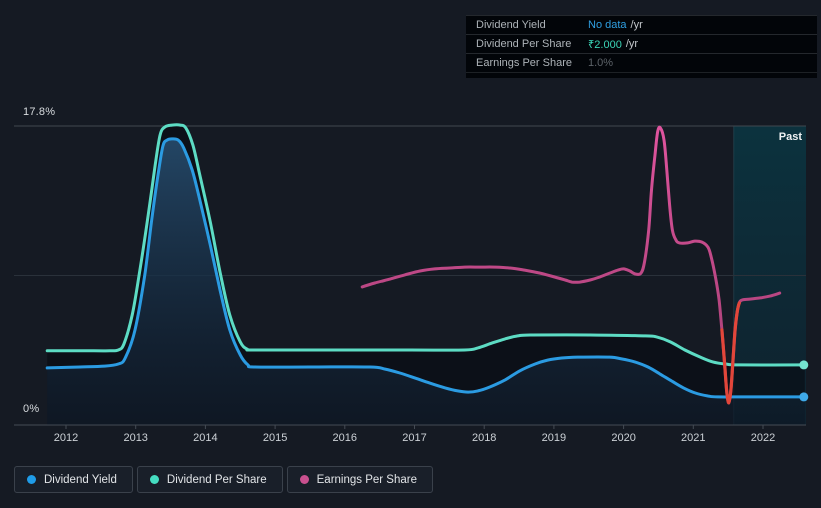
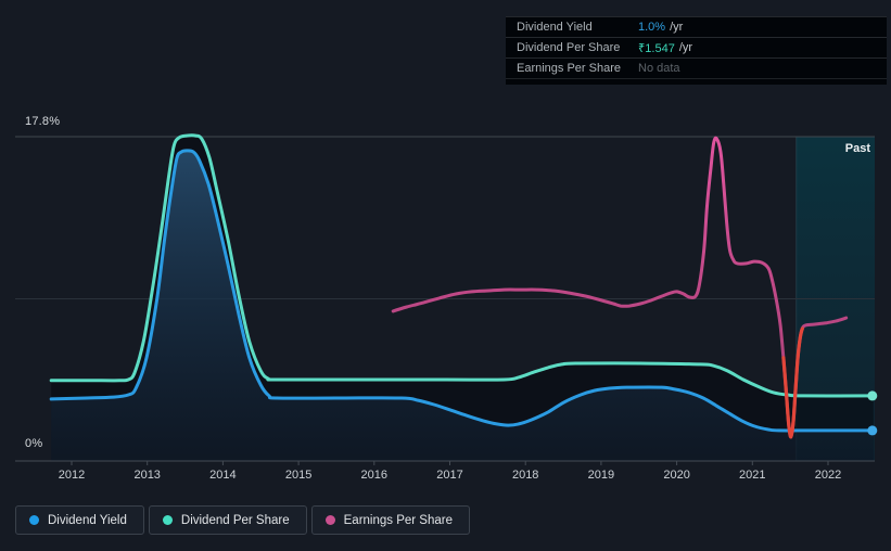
  2012
  2013
  2014
  2015
  2016
  2017
  2018
  2019
  2020
  2021
  2022
  17.8%
  0%
  Past
  Dividend Yield
- No data
+ 1.0%
  /yr
  Dividend Per Share
- ₹2.000
+ ₹1.547
  /yr
  Earnings Per Share
- 1.0%
+ No data
  Dividend Yield
  Dividend Per Share
  Earnings Per Share
